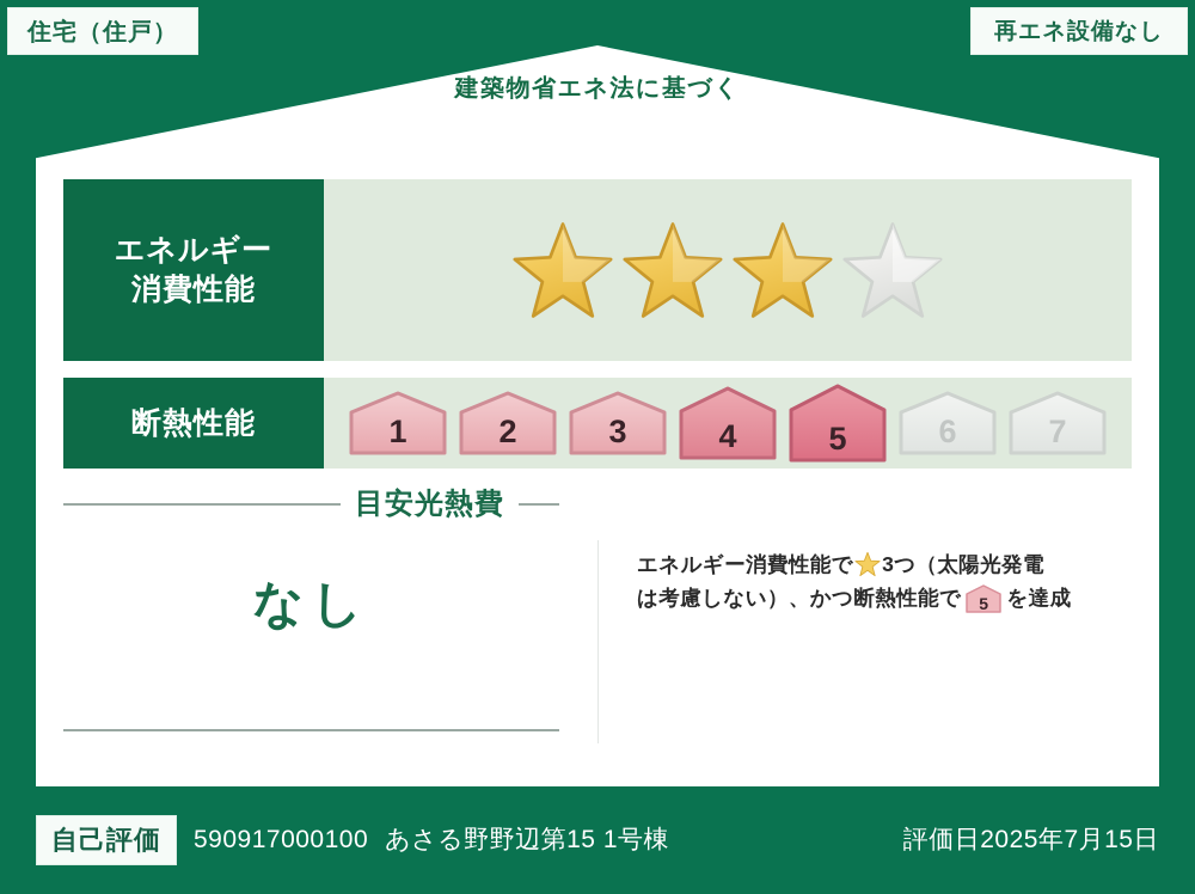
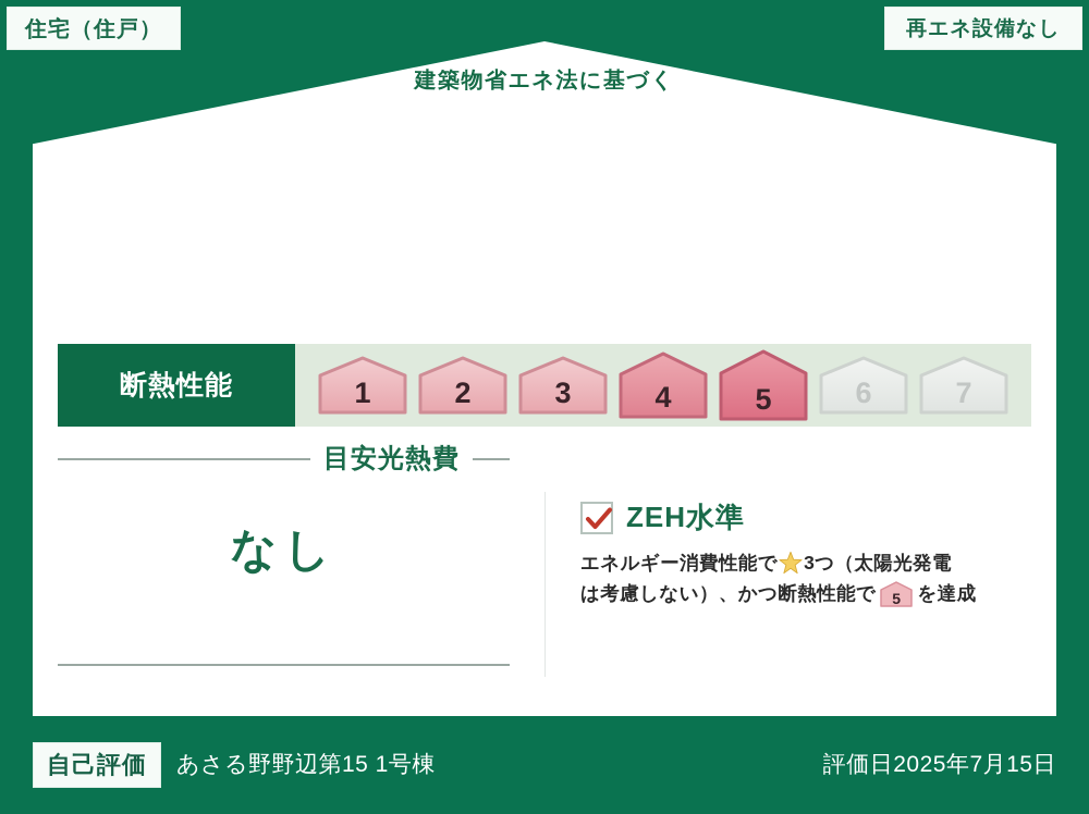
  住宅（住戸）
  再エネ設備なし
  建築物省エネ法に基づく
- エネルギー
- 消費性能
  断熱性能
  1
  2
  3
  4
  5
  6
  7
  目安光熱費
  なし
+ ZEH水準
  エネルギー消費性能で
  3つ（太陽光発電
  は考慮しない）、かつ断熱性能で
  5
  を達成
  自己評価
- 590917000100
  あさる野野辺第15 1号棟
  評価日2025年7月15日
